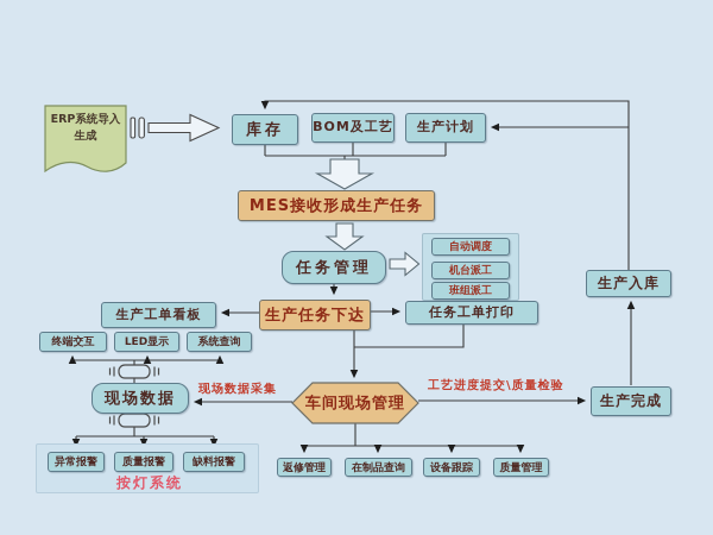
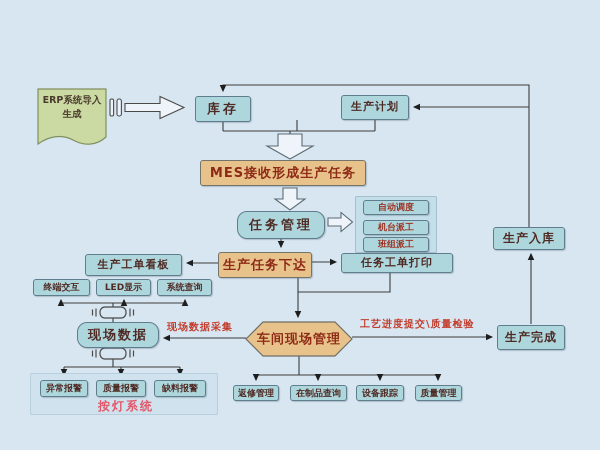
  ERP系统导入
  生成
  库存
- BOM及工艺
  生产计划
  MES接收形成生产任务
  任务管理
  自动调度
  机台派工
  班组派工
  生产工单看板
  生产任务下达
  任务工单打印
  终端交互
  LED显示
  系统查询
  现场数据
  现场数据采集
  工艺进度提交\质量检验
  车间现场管理
  生产入库
  生产完成
  异常报警
  质量报警
  缺料报警
  按灯系统
  返修管理
  在制品查询
  设备跟踪
  质量管理
